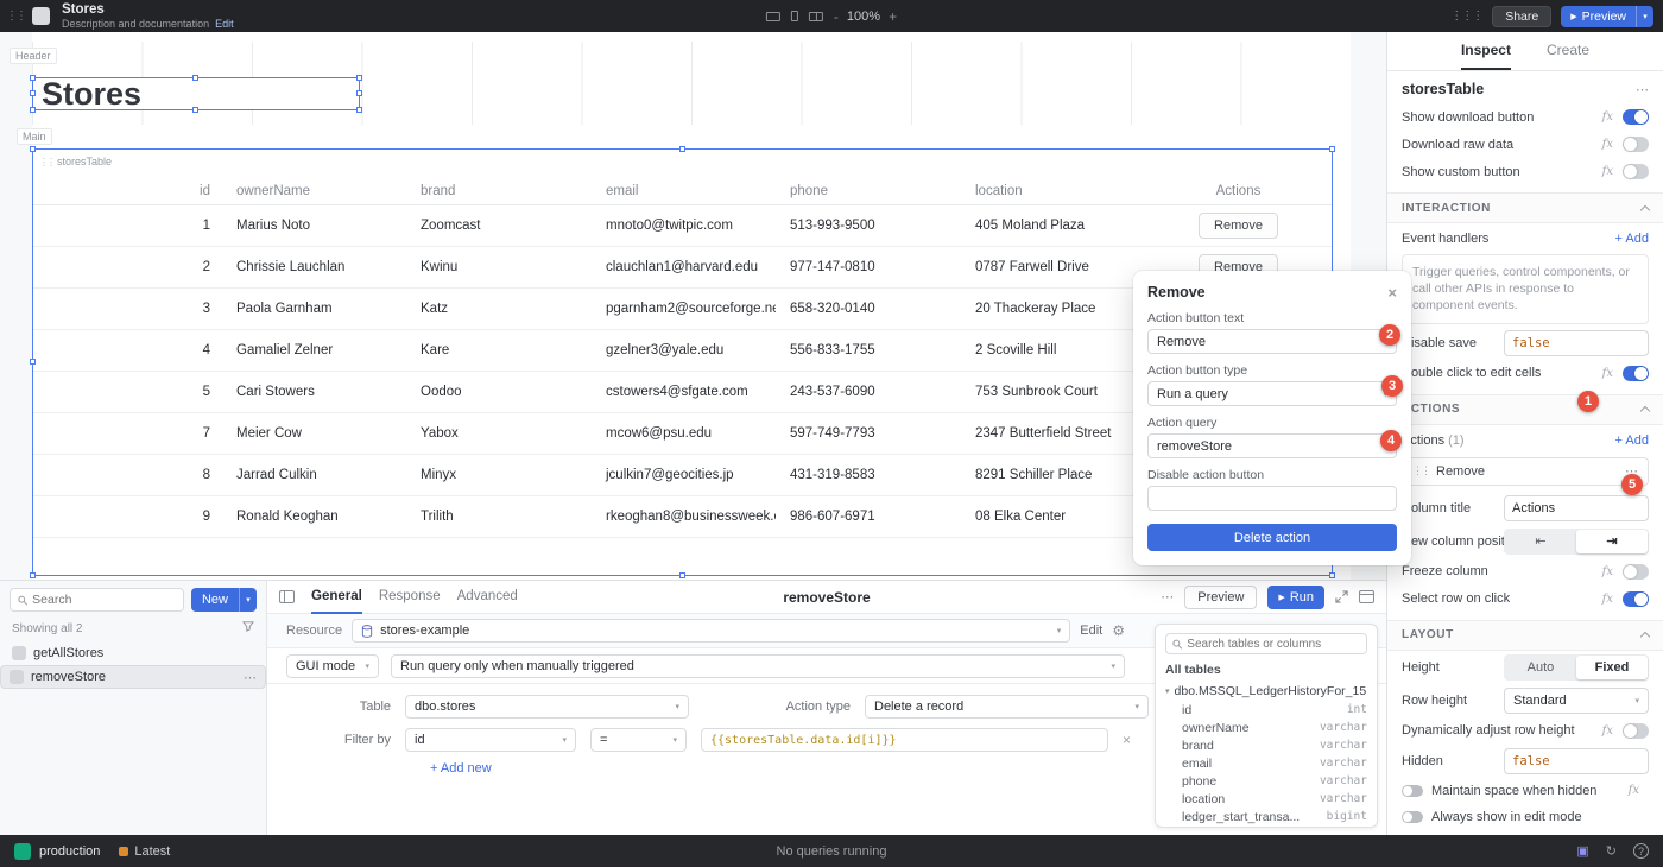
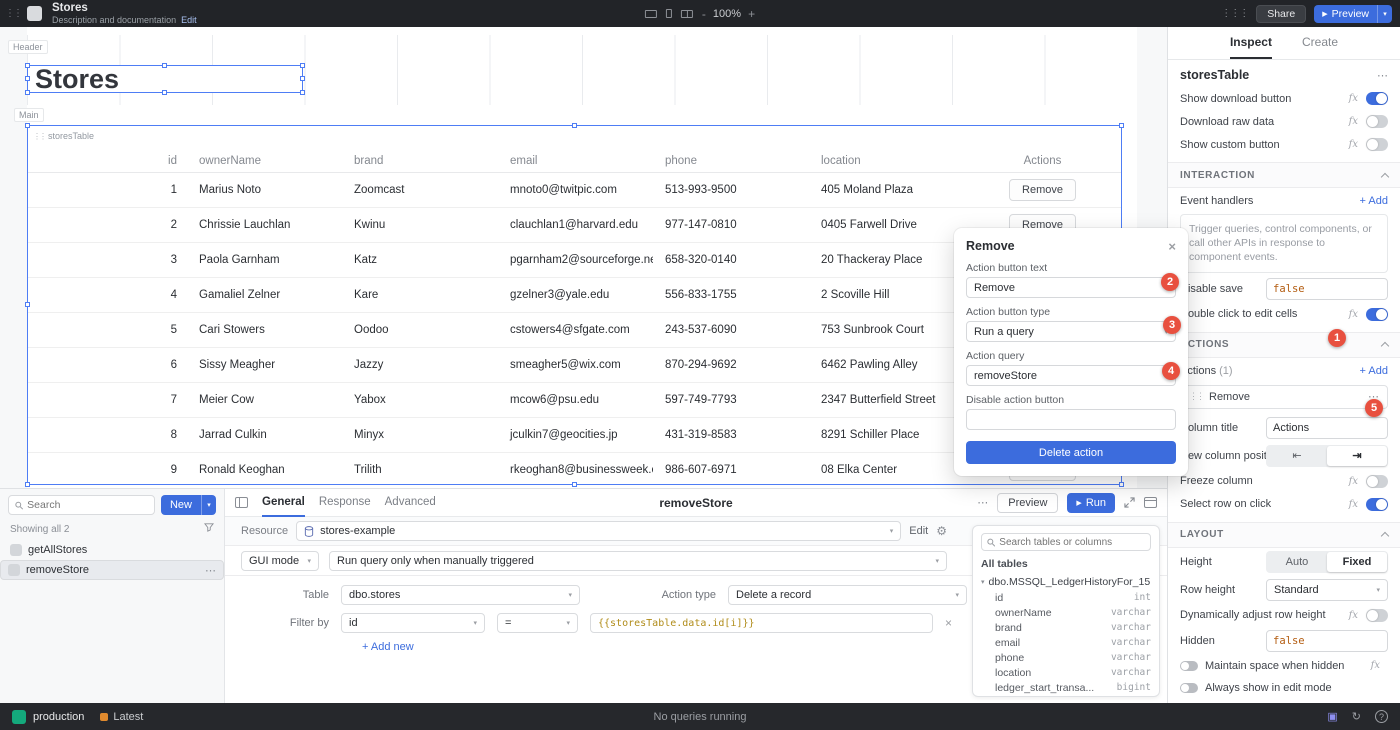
  ⋮⋮
  Stores
  Description and documentation Edit
  -
  100%
  +
  ⋮⋮⋮
  Share
  Preview
  Header
  Main
  Stores
  ⋮⋮
  storesTable
  id
  ownerName
  brand
  email
  phone
  location
  Actions
  1
  Marius Noto
  Zoomcast
  mnoto0@twitpic.com
  513-993-9500
  405 Moland Plaza
  Remove
  2
  Chrissie Lauchlan
  Kwinu
  clauchlan1@harvard.edu
  977-147-0810
- 0787 Farwell Drive
+ 0405 Farwell Drive
  Remove
  3
  Paola Garnham
  Katz
  pgarnham2@sourceforge.n
  658-320-0140
  20 Thackeray Place
  4
  Gamaliel Zelner
  Kare
  gzelner3@yale.edu
  556-833-1755
  2 Scoville Hill
  5
  Cari Stowers
  Oodoo
  cstowers4@sfgate.com
  243-537-6090
  753 Sunbrook Court
+ 6
+ Sissy Meagher
+ Jazzy
+ smeagher5@wix.com
+ 870-294-9692
+ 6462 Pawling Alley
  7
  Meier Cow
  Yabox
  mcow6@psu.edu
  597-749-7793
  2347 Butterfield Street
  8
  Jarrad Culkin
  Minyx
  jculkin7@geocities.jp
  431-319-8583
  8291 Schiller Place
  9
  Ronald Keoghan
  Trilith
  rkeoghan8@businessweek.
  986-607-6971
  08 Elka Center
  Remove
  ×
  Action button text
  Remove
  Action button type
  Run a query
  Action query
  removeStore
  Disable action button
  Delete action
  Inspect
  Create
  storesTable
  ⋯
  Show download button
  fx
  Download raw data
  fx
  Show custom button
  fx
  INTERACTION
  Event handlers
  + Add
  Trigger queries, control components, or call other APIs in response to component events.
  isable save
  false
  ouble click to edit cells
  fx
  CTIONS
  ctions (1)
  + Add
  ⋮⋮
  Remove
  ⋯
  olumn title
  Actions
  ew column posi
  ⇤
  ⇥
  Freeze column
  fx
  Select row on click
  fx
  LAYOUT
  Height
  Auto
  Fixed
  Row height
  Standard
  Dynamically adjust row height
  fx
  Hidden
  false
  Maintain space when hidden
  fx
  Always show in edit mode
  Search
  New
  Showing all 2
  getAllStores
  removeStore
  ⋯
  General
  Response
  Advanced
  removeStore
  ⋯
  Preview
  Run
  Resource
  stores-example
  Edit
  ⚙
  GUI mode
  Run query only when manually triggered
  Table
  dbo.stores
  Action type
  Delete a record
  Filter by
  id
  =
  {{storesTable.data.id[i]}}
  ×
  + Add new
  Search tables or columns
  All tables
  dbo.MSSQL_LedgerHistoryFor_15
  id
  int
  ownerName
  varchar
  brand
  varchar
  email
  varchar
  phone
  varchar
  location
  varchar
  ledger_start_transa...
  bigint
  production
  Latest
  No queries running
  ▣
  ↻
  ?
  1
  2
  3
  4
  5
